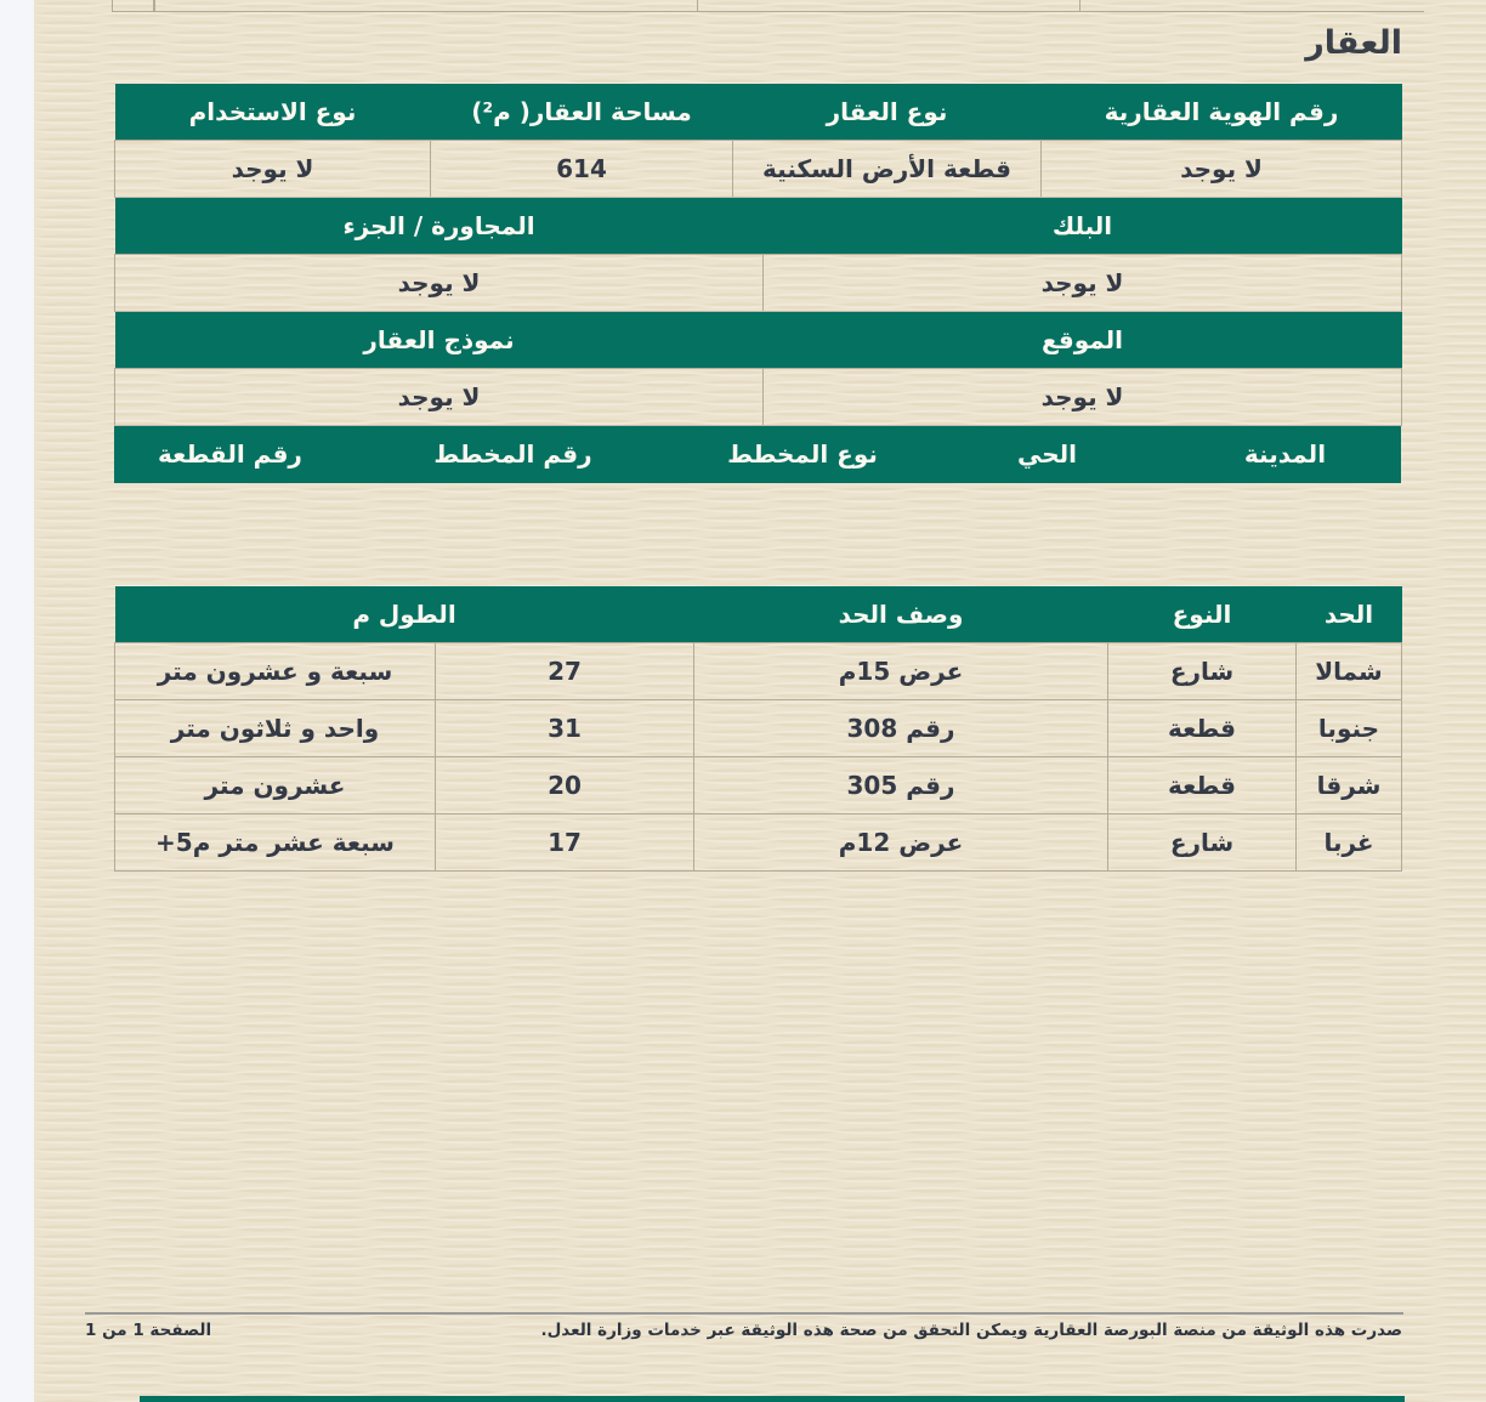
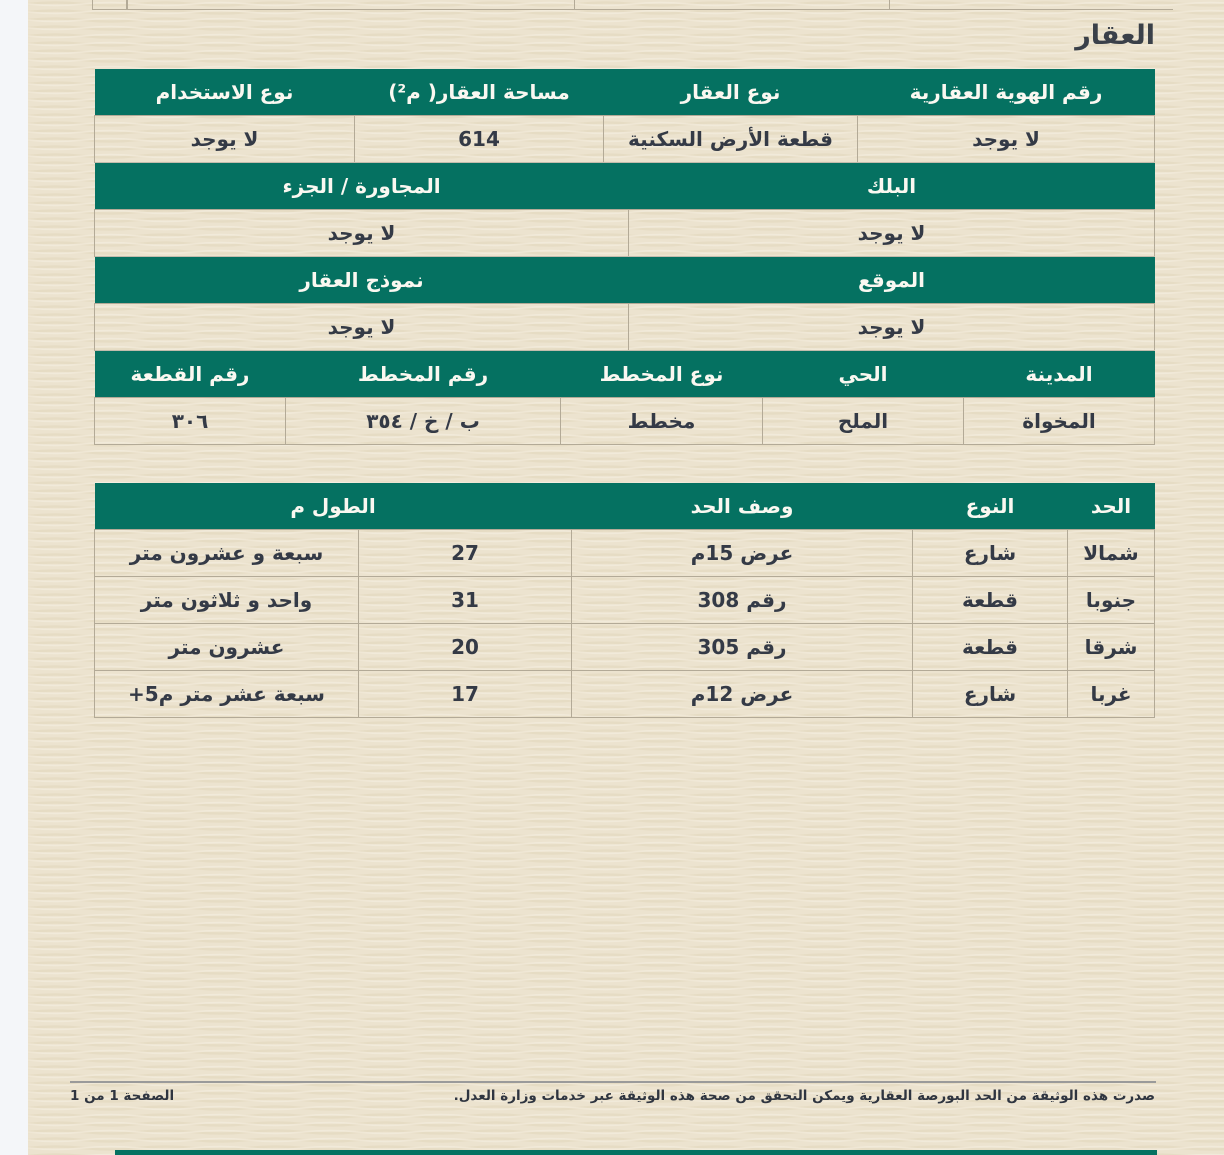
  العقار
  رقم الهوية العقارية	نوع العقار	مساحة العقار( م²)	نوع الاستخدام
  لا يوجد	قطعة الأرض السكنية	614	لا يوجد
  البلك	المجاورة / الجزء
  لا يوجد	لا يوجد
  الموقع	نموذج العقار
  لا يوجد	لا يوجد
  المدينة	الحي	نوع المخطط	رقم المخطط	رقم القطعة
+ المخواة	الملح	مخطط	ب / خ / ٣٥٤	٣٠٦
  الحد	النوع	وصف الحد	الطول م
  شمالا	شارع	عرض 15م	27	سبعة و عشرون متر
  جنوبا	قطعة	رقم 308	31	واحد و ثلاثون متر
  شرقا	قطعة	رقم 305	20	عشرون متر
  غربا	شارع	عرض 12م	17	سبعة عشر متر +5م
- صدرت هذه الوثيقة من منصة البورصة العقارية ويمكن التحقق من صحة هذه الوثيقة عبر خدمات وزارة العدل.
+ صدرت هذه الوثيقة من الحد البورصة العقارية ويمكن التحقق من صحة هذه الوثيقة عبر خدمات وزارة العدل.
  الصفحة 1 من 1
